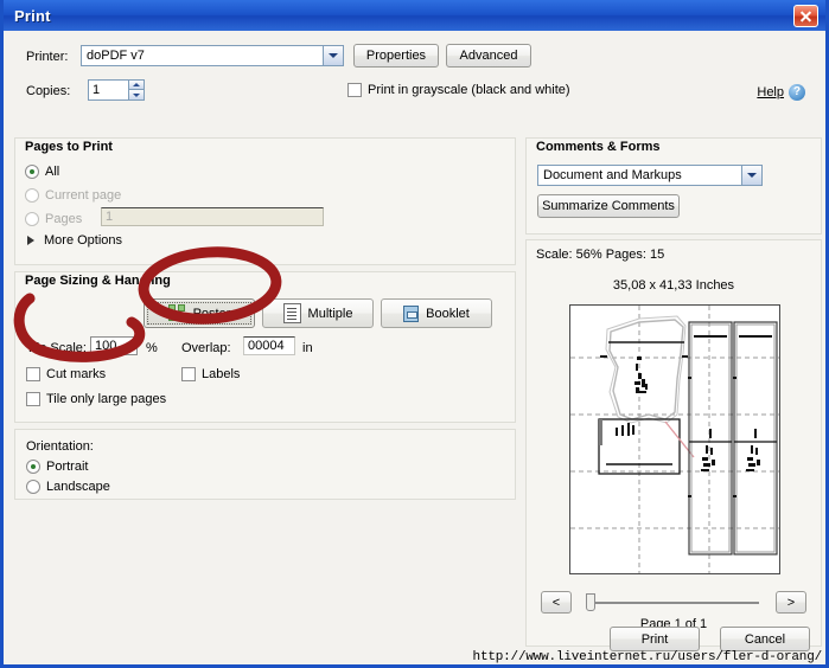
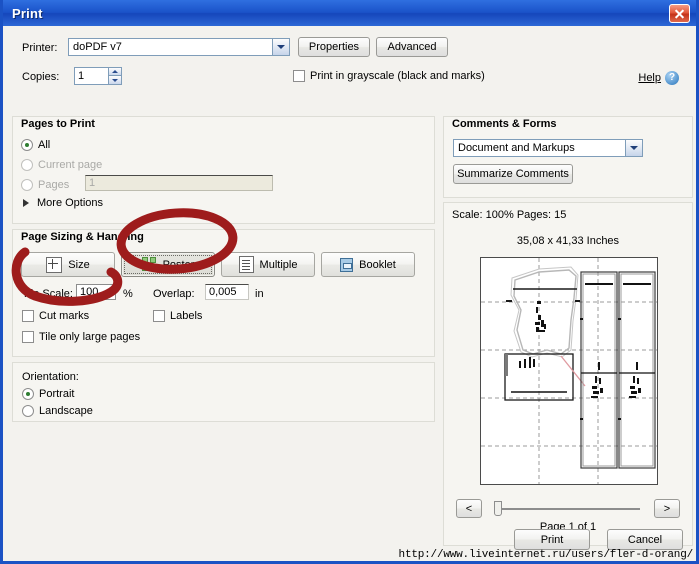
  Print
  Printer:
  doPDF v7
  Properties
  Advanced
  Copies:
  1
- Print in grayscale (black and white)
+ Print in grayscale (black and marks)
  Help
  ?
  Pages to Print
  All
  Current page
  Pages
  1
  More Options
  Page Sizing & Haning
+ Size
  Multiple
  Booklet
  100
  %
  Overlap:
- 00004
+ 0,005
  in
  Cut marks
  Labels
  Tile only large pages
  Orientation:
  Portrait
  Landscape
  Comments & Forms
  Document and Markups
  Summarize Comments
- Scale: 56% Pages: 15
+ Scale: 100% Pages: 15
  35,08 x 41,33 Inches
  <
  >
  Page 1 of 1
  Print
  Cancel
  http://www.liveinternet.ru/users/fler-d-orang/
